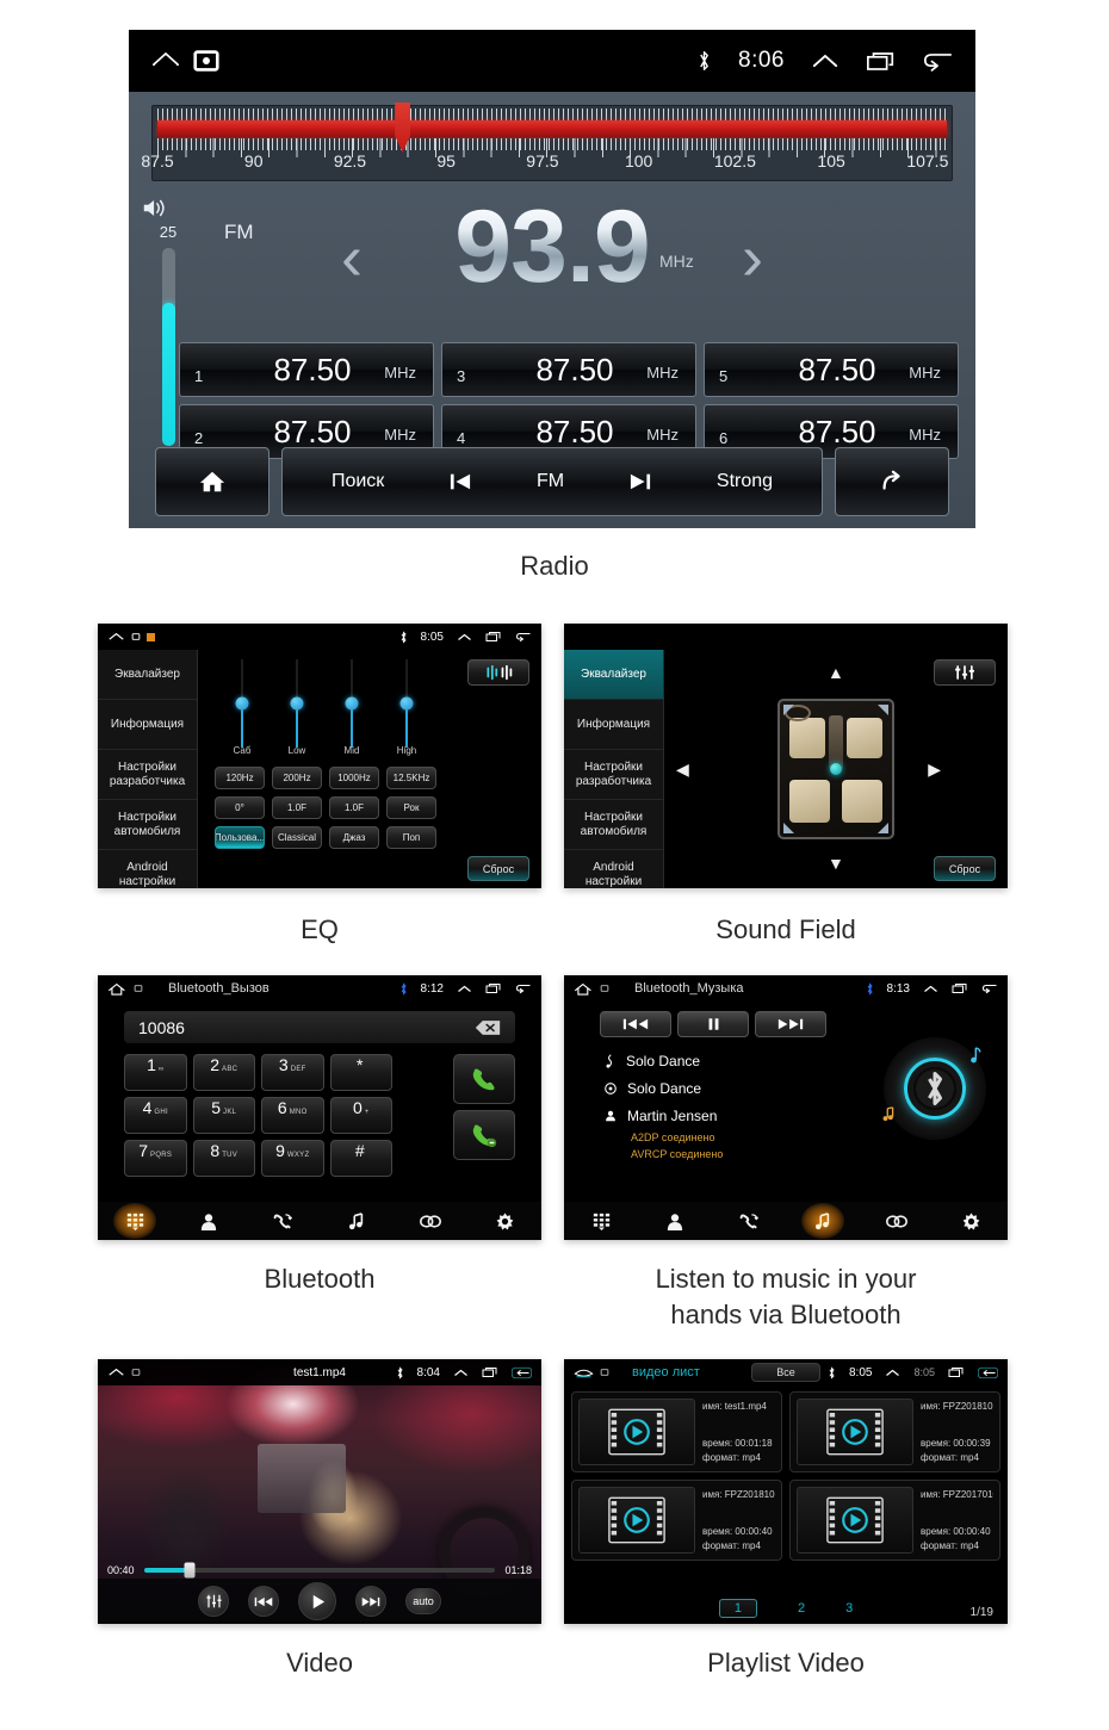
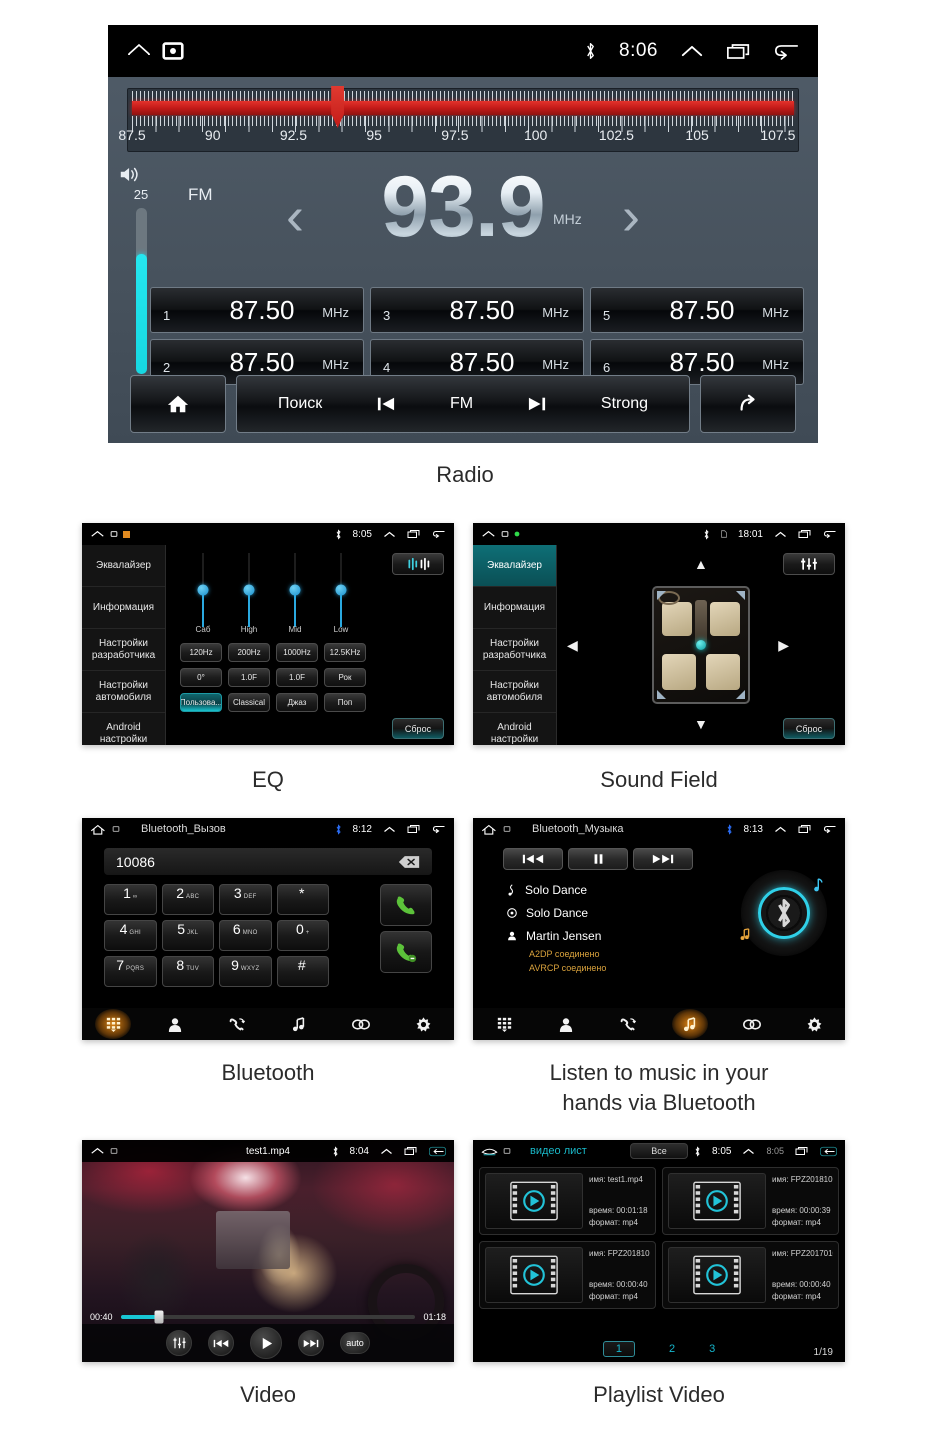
  8:06
  87.5
  90
  92.5
  95
  97.5
  100
  102.5
  105
  107.5
  93.9
  MHz
  ›
  1
  87.50
  MHz
  3
  87.50
  MHz
  5
  87.50
  MHz
  2
  87.50
  MHz
  4
  87.50
  MHz
  6
  87.50
  MHz
  Поиск
  FM
  Strong
  Radio
  8:05
  Эквалайзер
  Информация
  Настройки разработчика
  Настройки автомобиля
  Android настройки
  Саб
- Low
+ High
  Mid
- High
+ Low
  120Hz
  200Hz
  1000Hz
  12.5KHz
  0°
  1.0F
  1.0F
  Рок
  Пользова...
  Classical
  Джаз
  Поп
  Сброс
  EQ
+ 18:01
  Эквалайзер
  Информация
  Настройки разработчика
  Настройки автомобиля
  Android настройки
  ▲
  ▼
  ◀
  ▶
  Сброс
  Sound Field
  Bluetooth_Вызов
  8:12
  10086
  1
  2
  3
  *
  4
  5
  6
  0
  7
  8
  9
  #
  Bluetooth
  Bluetooth_Музыка
  8:13
  Solo Dance
  Solo Dance
  Martin Jensen
  A2DP соединено
  AVRCP соединено
  Listen to music in your
  hands via Bluetooth
  test1.mp4
  8:04
  00:40
  01:18
  auto
  Video
  видео лист
  Все
  8:05
  8:05
  имя: test1.mp4
  время: 00:01:18
  формат: mp4
  имя: FPZ201810
  время: 00:00:39
  формат: mp4
  имя: FPZ201810
  время: 00:00:40
  формат: mp4
  имя: FPZ201701
  время: 00:00:40
  формат: mp4
  1
  2
  3
  1/19
  Playlist Video
